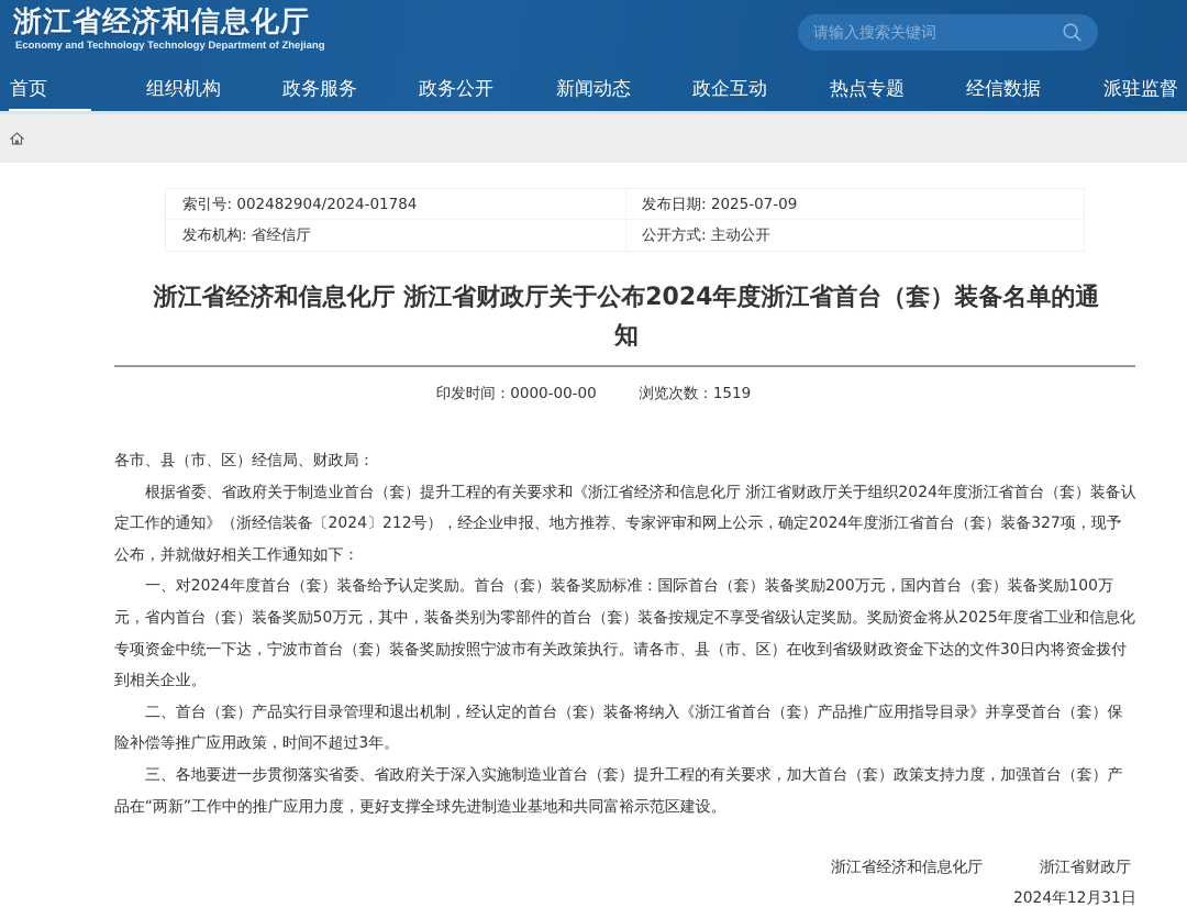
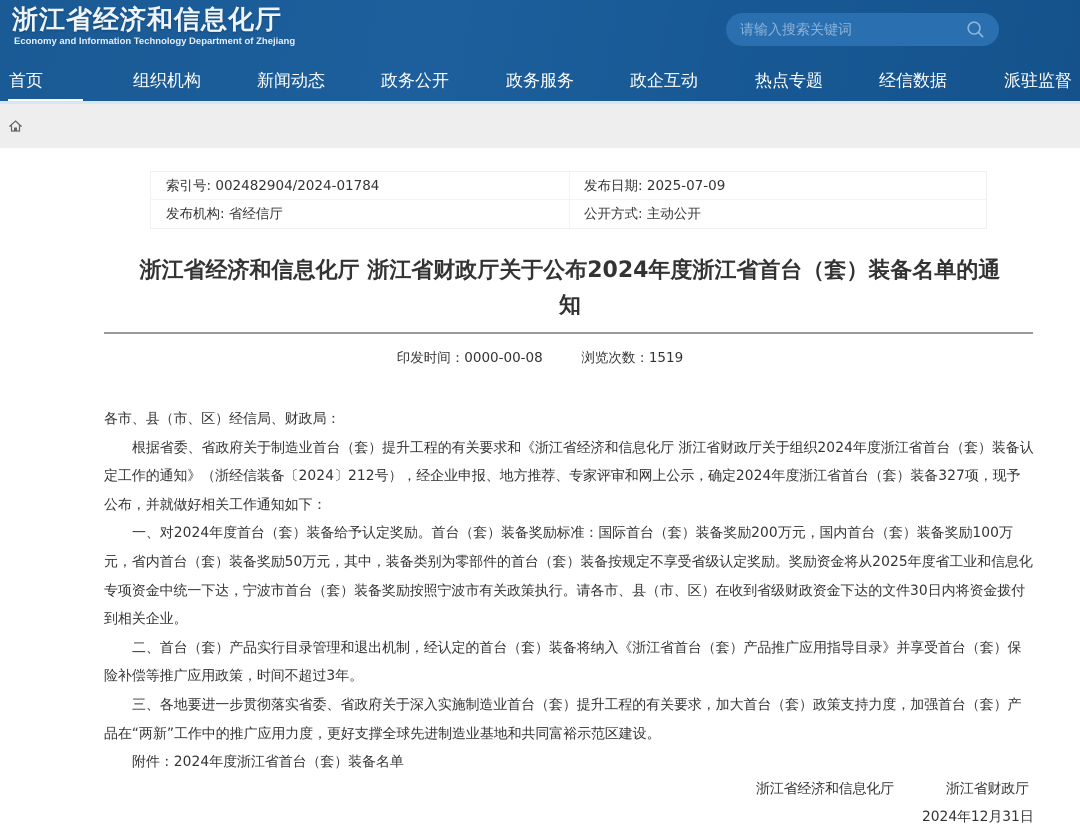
  浙江省经济和信息化厅
- Economy and Technology Technology Department of Zhejiang
+ Economy and Information Technology Department of Zhejiang
  请输入搜索关键词
  首页
  组织机构
- 政务服务
+ 新闻动态
  政务公开
- 新闻动态
+ 政务服务
  政企互动
  热点专题
  经信数据
  派驻监督
  索引号: 002482904/2024-01784
  发布日期: 2025-07-09
  发布机构: 省经信厅
  公开方式: 主动公开
  浙江省经济和信息化厅 浙江省财政厅关于公布2024年度浙江省首台（套）装备名单的通
  知
- 印发时间：0000-00-00 浏览次数：1519
+ 印发时间：0000-00-08 浏览次数：1519
  各市、县（市、区）经信局、财政局：
  根据省委、省政府关于制造业首台（套）提升工程的有关要求和《浙江省经济和信息化厅 浙江省财政厅关于组织2024年度浙江省首台（套）装备认定工作的通知》（浙经信装备〔2024〕212号），经企业申报、地方推荐、专家评审和网上公示，确定2024年度浙江省首台（套）装备327项，现予公布，并就做好相关工作通知如下：
  一、对2024年度首台（套）装备给予认定奖励。首台（套）装备奖励标准：国际首台（套）装备奖励200万元，国内首台（套）装备奖励100万元，省内首台（套）装备奖励50万元，其中，装备类别为零部件的首台（套）装备按规定不享受省级认定奖励。奖励资金将从2025年度省工业和信息化专项资金中统一下达，宁波市首台（套）装备奖励按照宁波市有关政策执行。请各市、县（市、区）在收到省级财政资金下达的文件30日内将资金拨付到相关企业。
  二、首台（套）产品实行目录管理和退出机制，经认定的首台（套）装备将纳入《浙江省首台（套）产品推广应用指导目录》并享受首台（套）保险补偿等推广应用政策，时间不超过3年。
  三、各地要进一步贯彻落实省委、省政府关于深入实施制造业首台（套）提升工程的有关要求，加大首台（套）政策支持力度，加强首台（套）产品在“两新”工作中的推广应用力度，更好支撑全球先进制造业基地和共同富裕示范区建设。
+ 附件：2024年度浙江省首台（套）装备名单
  浙江省经济和信息化厅
  浙江省财政厅
  2024年12月31日
